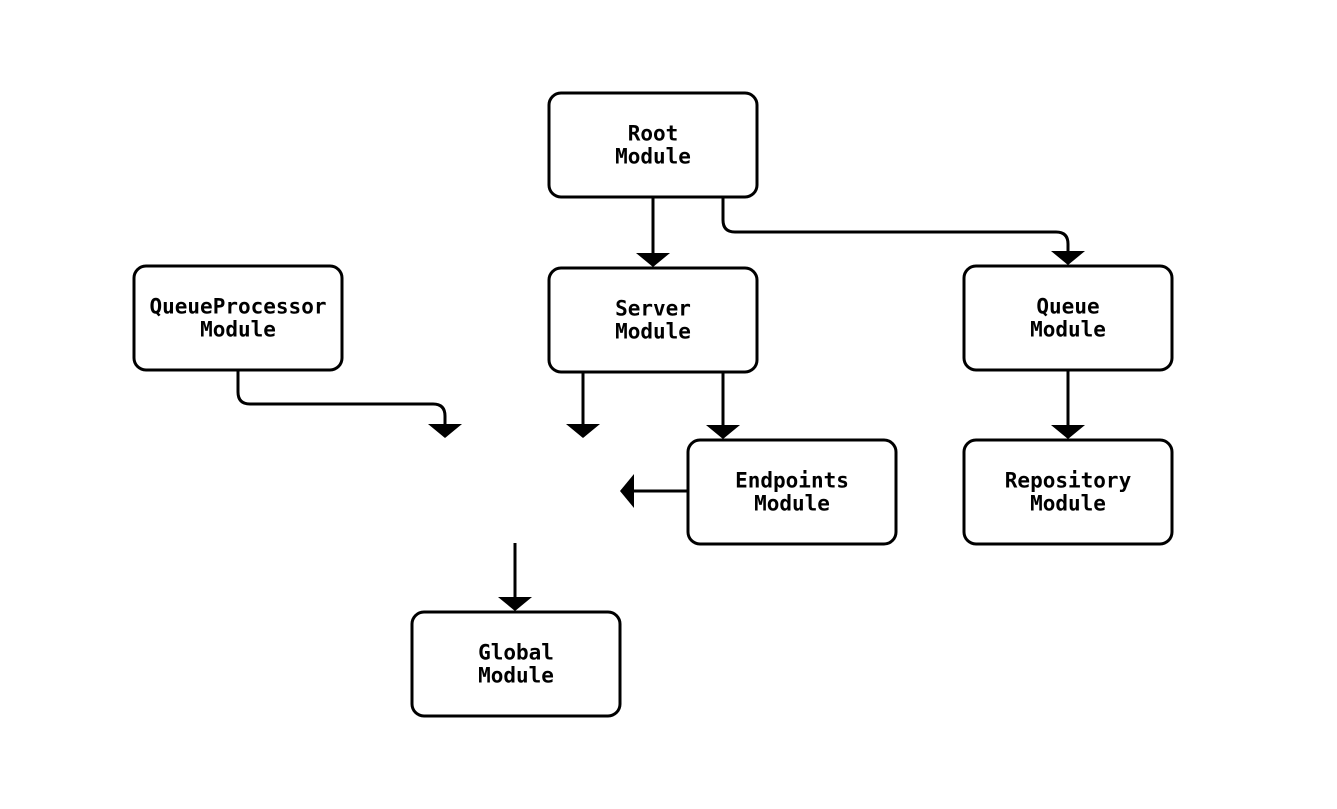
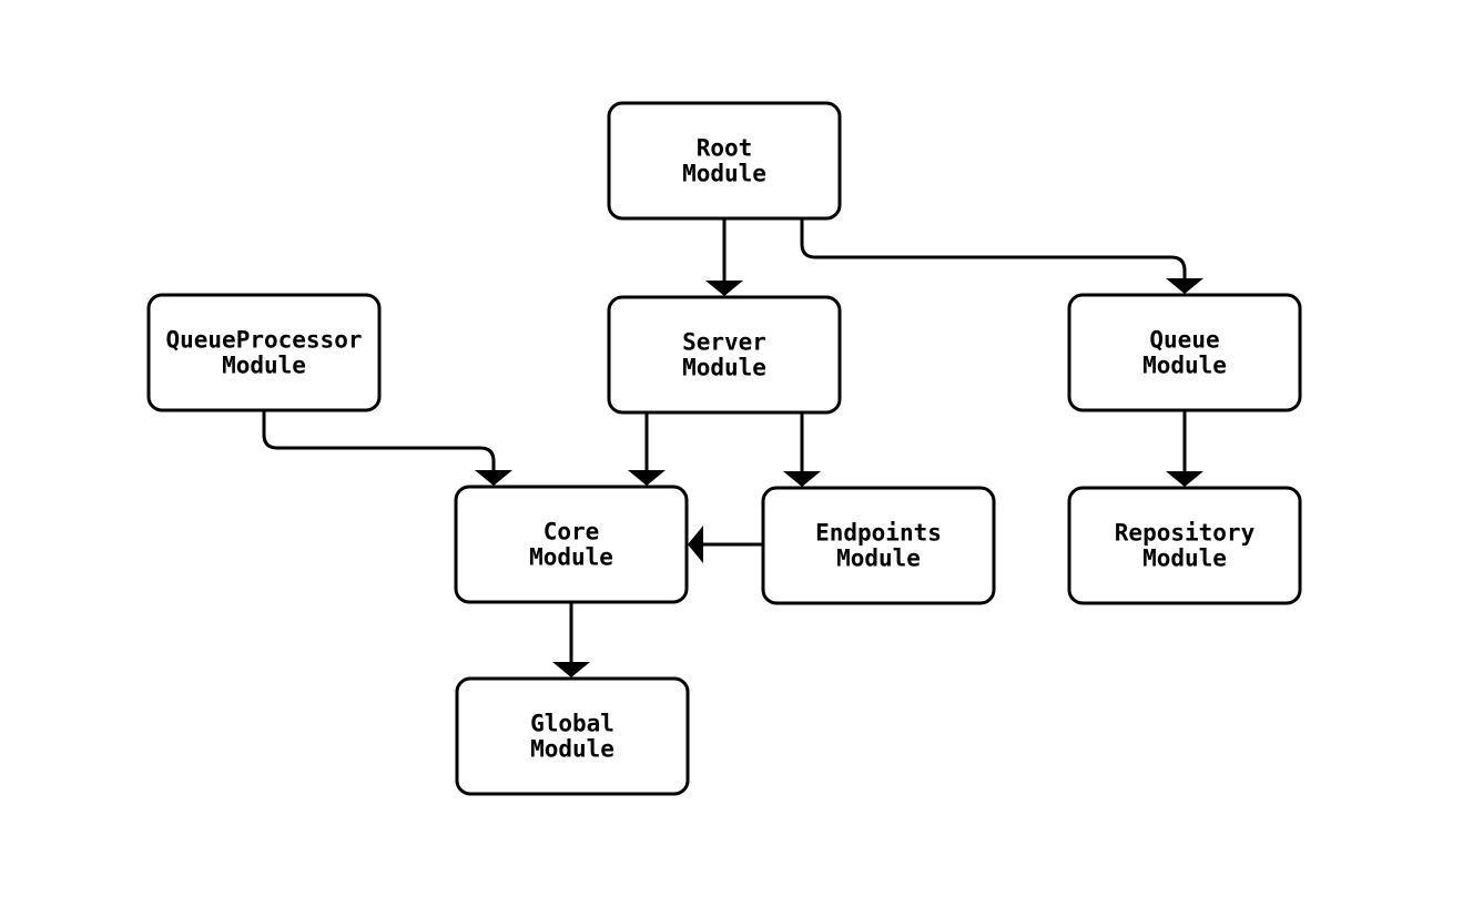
  Root Module
  QueueProcessor Module
  Server Module
  Queue Module
+ Core Module
  Endpoints Module
  Repository Module
  Global Module
